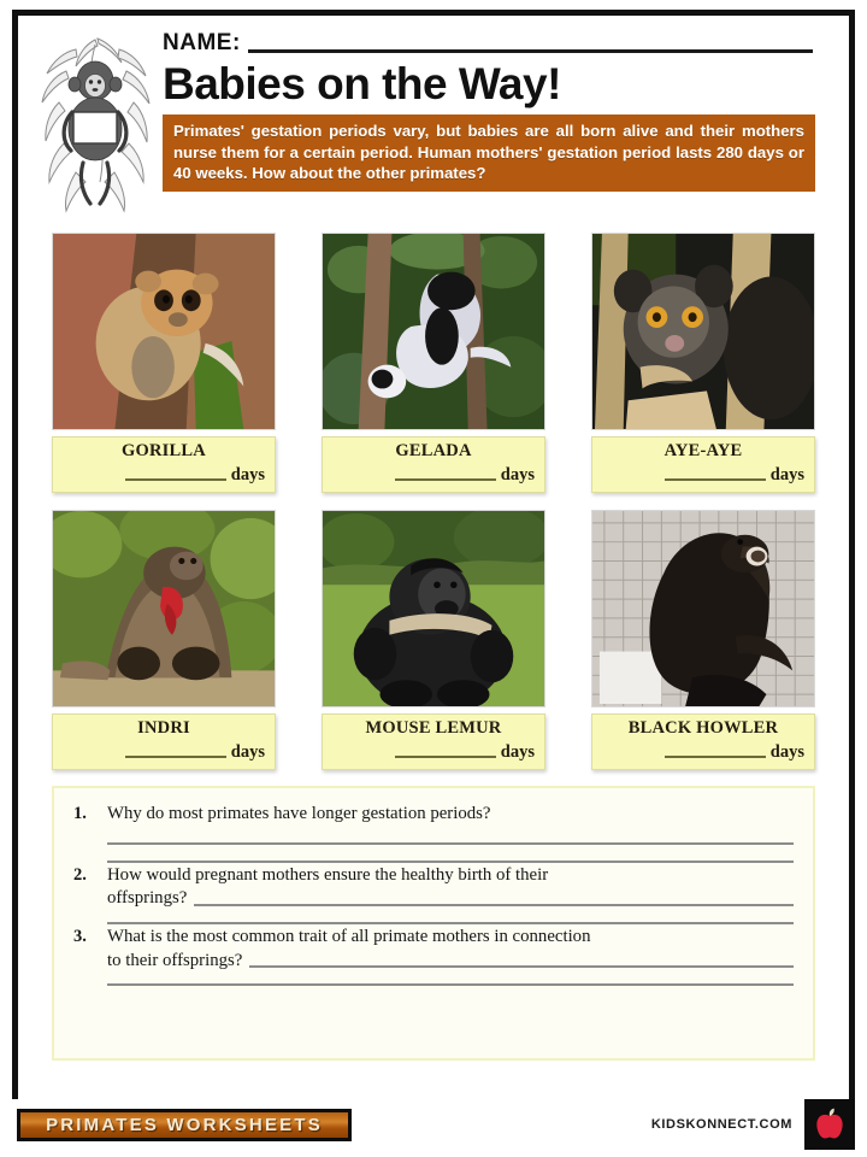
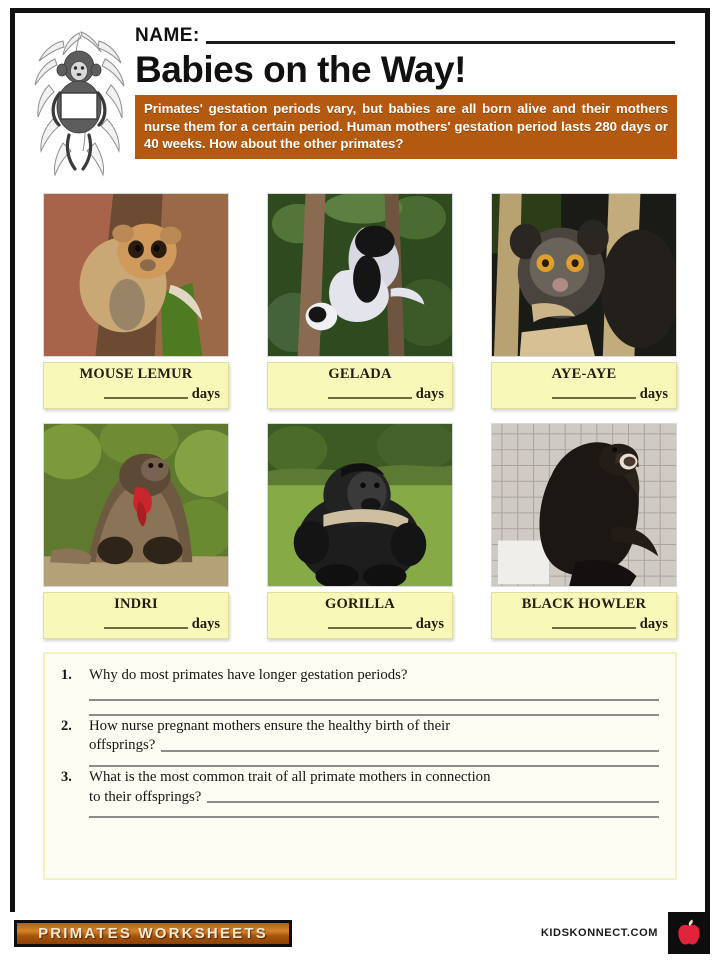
  NAME:
  Babies on the Way!
  Primates' gestation periods vary, but babies are all born alive and their mothers nurse them for a certain period. Human mothers' gestation period lasts 280 days or 40 weeks. How about the other primates?
- GORILLA
+ MOUSE LEMUR
  days
  GELADA
  days
  AYE-AYE
  days
  INDRI
  days
- MOUSE LEMUR
+ GORILLA
  days
  BLACK HOWLER
  days
  1.
  Why do most primates have longer gestation periods?
  2.
- How would pregnant mothers ensure the healthy birth of their
+ How nurse pregnant mothers ensure the healthy birth of their
  offsprings?
  3.
  What is the most common trait of all primate mothers in connection
  to their offsprings?
  PRIMATES WORKSHEETS
  KIDSKONNECT.COM
